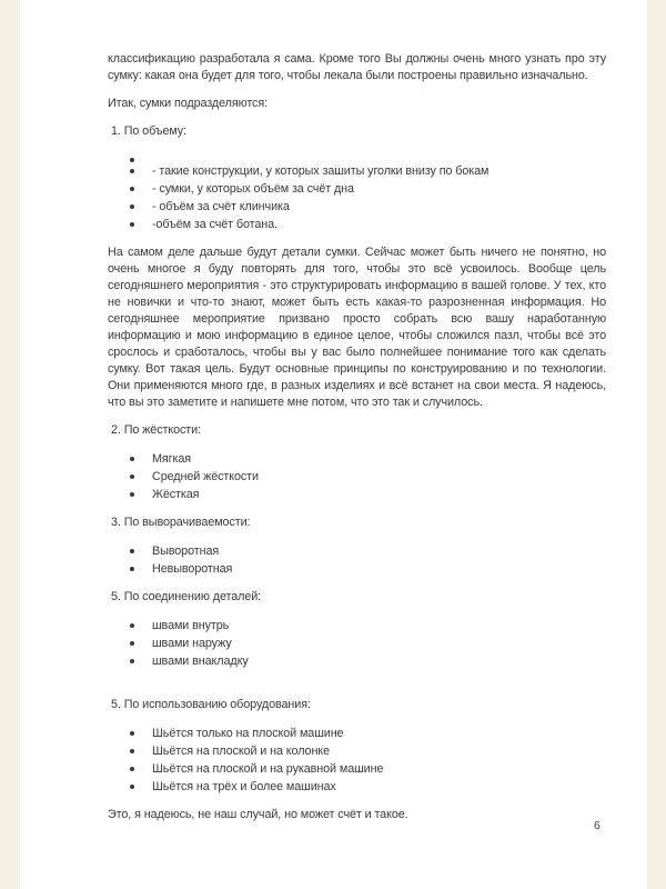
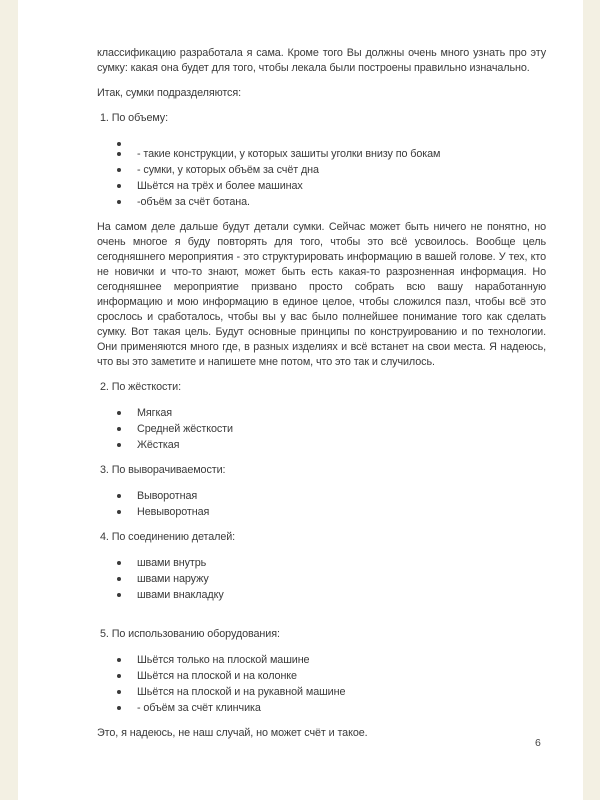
  классификацию разработала я сама. Кроме того Вы должны очень много узнать про эту сумку: какая она будет для того, чтобы лекала были построены правильно изначально.
  Итак, сумки подразделяются:
  1. По объему:
  - такие конструкции, у которых зашиты уголки внизу по бокам
  - сумки, у которых объём за счёт дна
- - объём за счёт клинчика
+ Шьётся на трёх и более машинах
  -объём за счёт ботана.
  На самом деле дальше будут детали сумки. Сейчас может быть ничего не понятно, но очень многое я буду повторять для того, чтобы это всё усвоилось. Вообще цель сегодняшнего мероприятия - это структурировать информацию в вашей голове. У тех, кто не новички и что-то знают, может быть есть какая-то разрозненная информация. Но сегодняшнее мероприятие призвано просто собрать всю вашу наработанную информацию и мою информацию в единое целое, чтобы сложился пазл, чтобы всё это срослось и сработалось, чтобы вы у вас было полнейшее понимание того как сделать сумку. Вот такая цель. Будут основные принципы по конструированию и по технологии. Они применяются много где, в разных изделиях и всё встанет на свои места. Я надеюсь, что вы это заметите и напишете мне потом, что это так и случилось.
  2. По жёсткости:
  Мягкая
  Средней жёсткости
  Жёсткая
  3. По выворачиваемости:
  Выворотная
  Невыворотная
- 5. По соединению деталей:
+ 4. По соединению деталей:
  швами внутрь
  швами наружу
  швами внакладку
  5. По использованию оборудования:
  Шьётся только на плоской машине
  Шьётся на плоской и на колонке
  Шьётся на плоской и на рукавной машине
- Шьётся на трёх и более машинах
+ - объём за счёт клинчика
  Это, я надеюсь, не наш случай, но может счёт и такое.
  6
